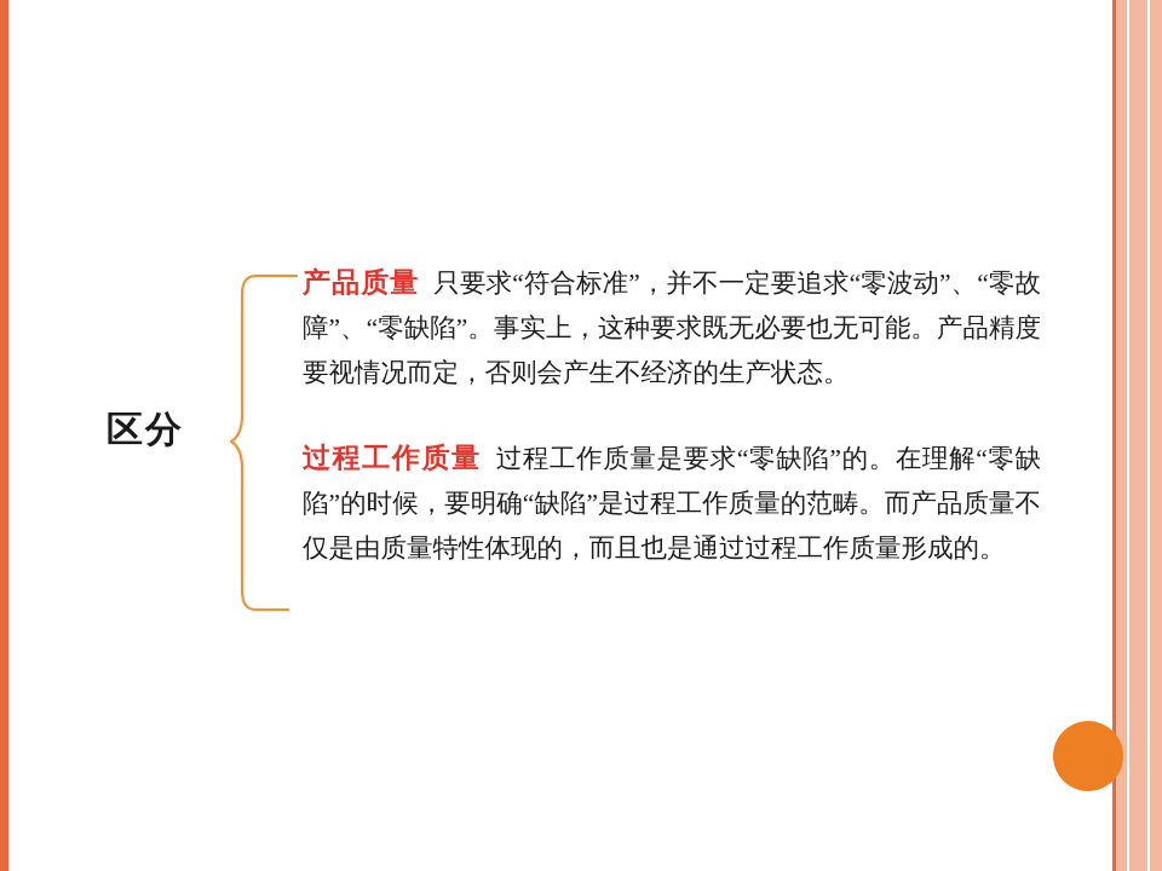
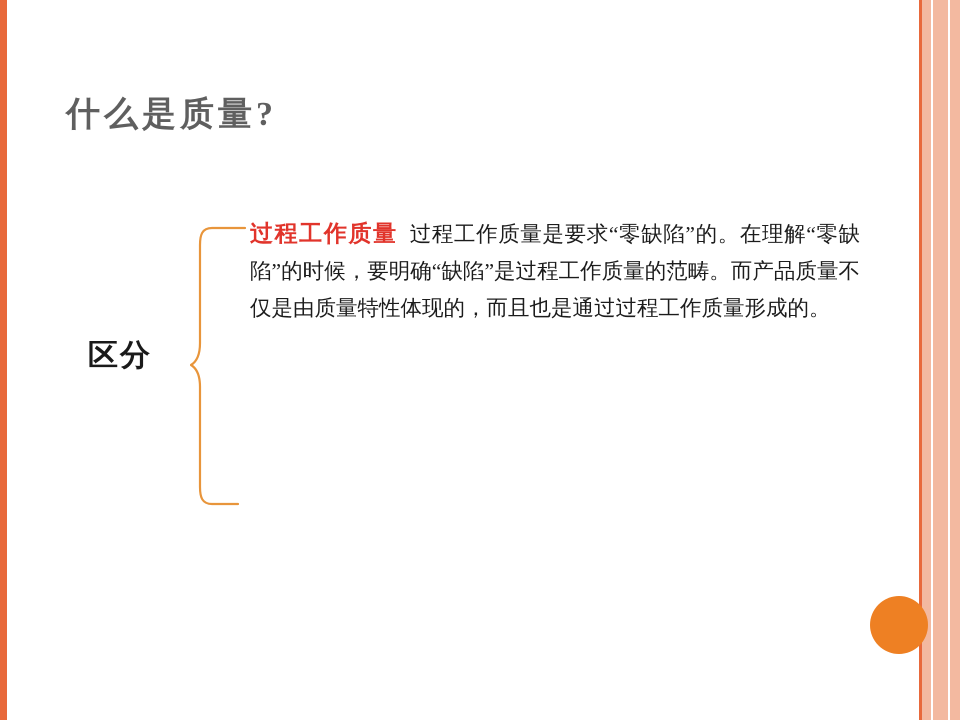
+ 什么是质量?
  区分
- 产品质量 只要求“符合标准”，并不一定要追求“零波动”、“零故障”、“零缺陷”。事实上，这种要求既无必要也无可能。产品精度要视情况而定，否则会产生不经济的生产状态。
  过程工作质量 过程工作质量是要求“零缺陷”的。在理解“零缺陷”的时候，要明确“缺陷”是过程工作质量的范畴。而产品质量不仅是由质量特性体现的，而且也是通过过程工作质量形成的。
